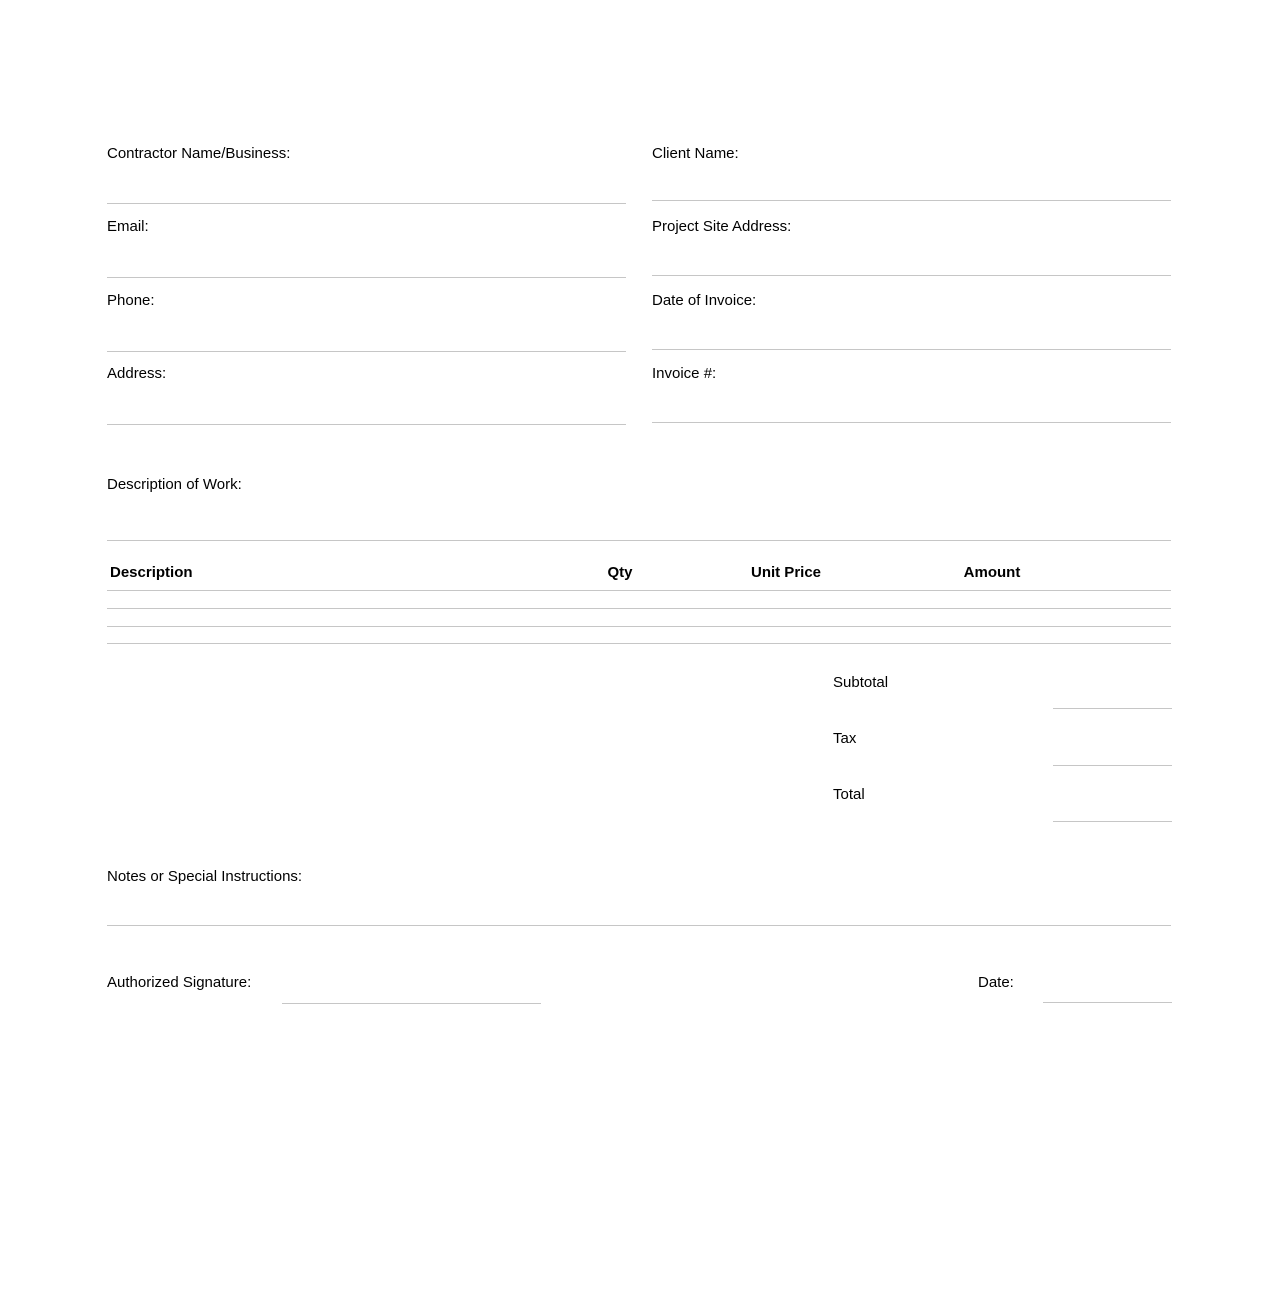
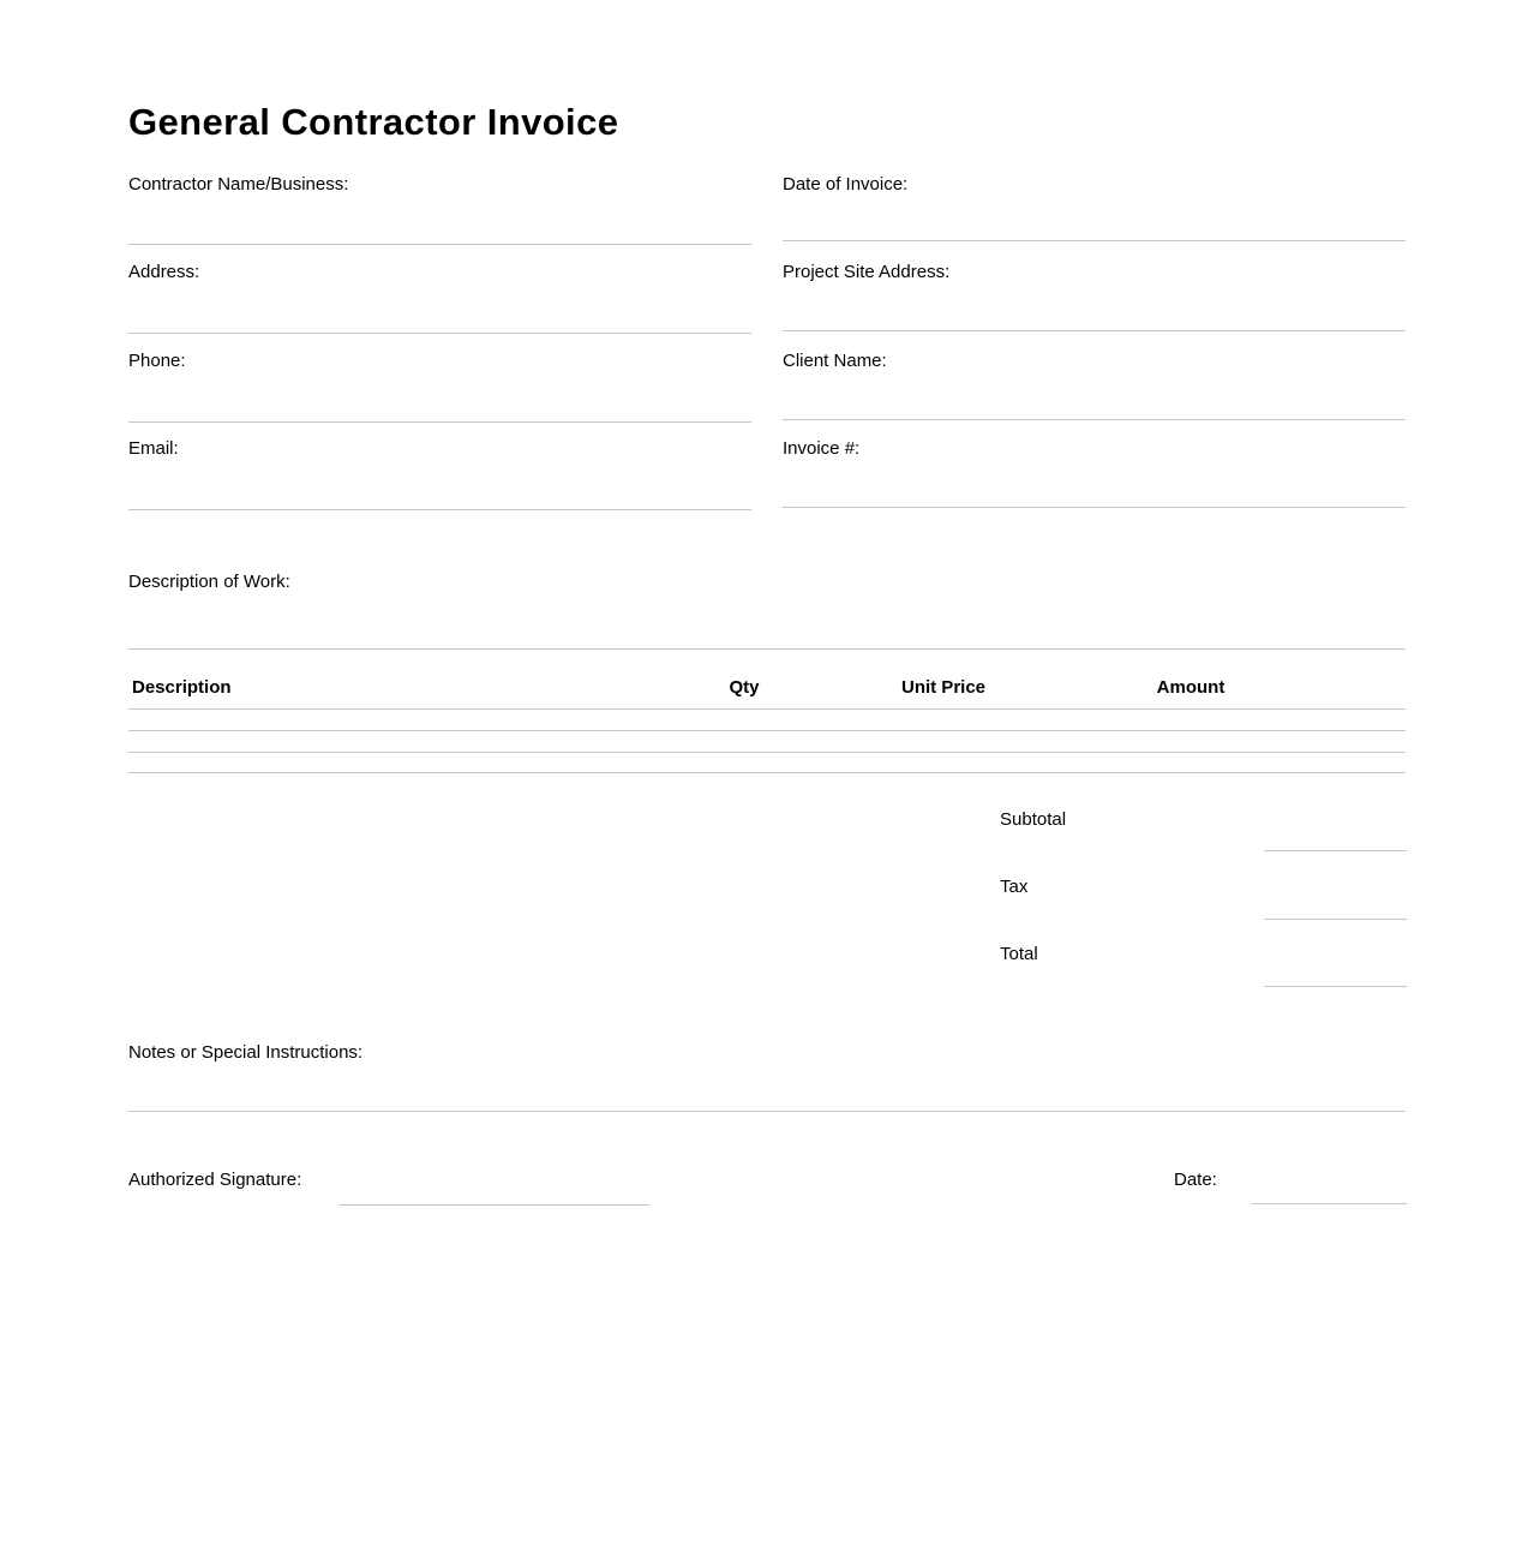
+ General Contractor Invoice
  Contractor Name/Business:
- Email:
+ Address:
  Phone:
- Address:
+ Email:
- Client Name:
+ Date of Invoice:
  Project Site Address:
- Date of Invoice:
+ Client Name:
  Invoice #:
  Description of Work:
  Description
  Qty
  Unit Price
  Amount
  Subtotal
  Tax
  Total
  Notes or Special Instructions:
  Authorized Signature:
  Date:
